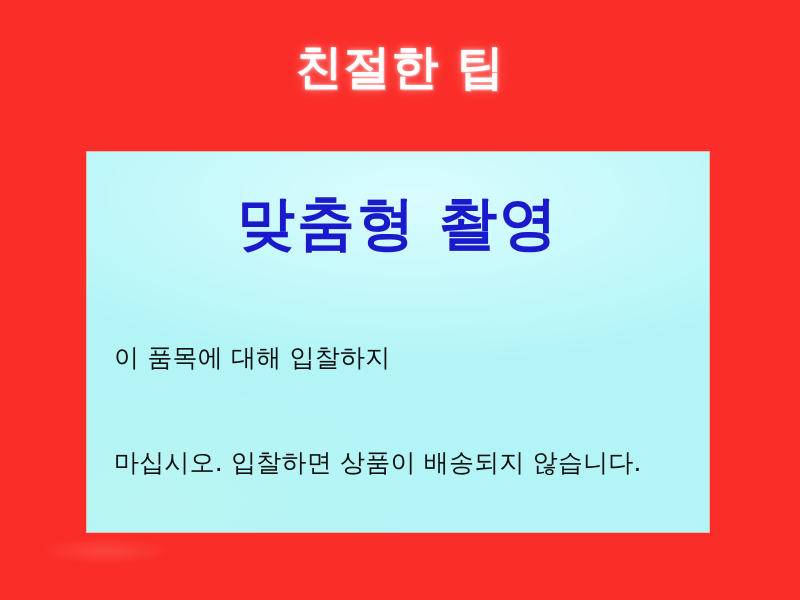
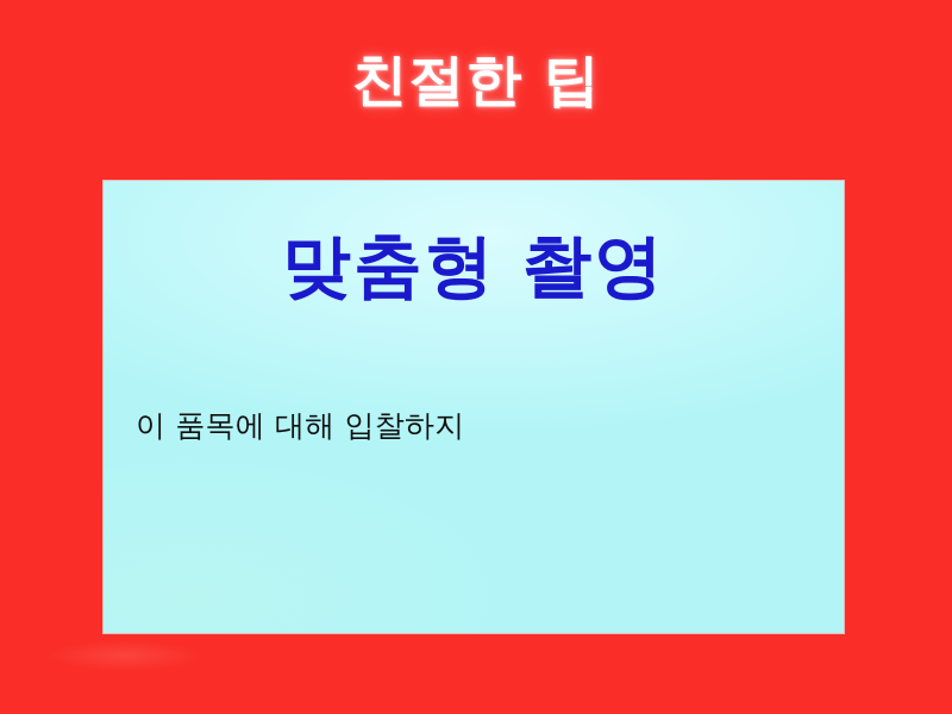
  친절한 팁
  맞춤형 촬영
  이 품목에 대해 입찰하지
- 마십시오. 입찰하면 상품이 배송되지 않습니다.
